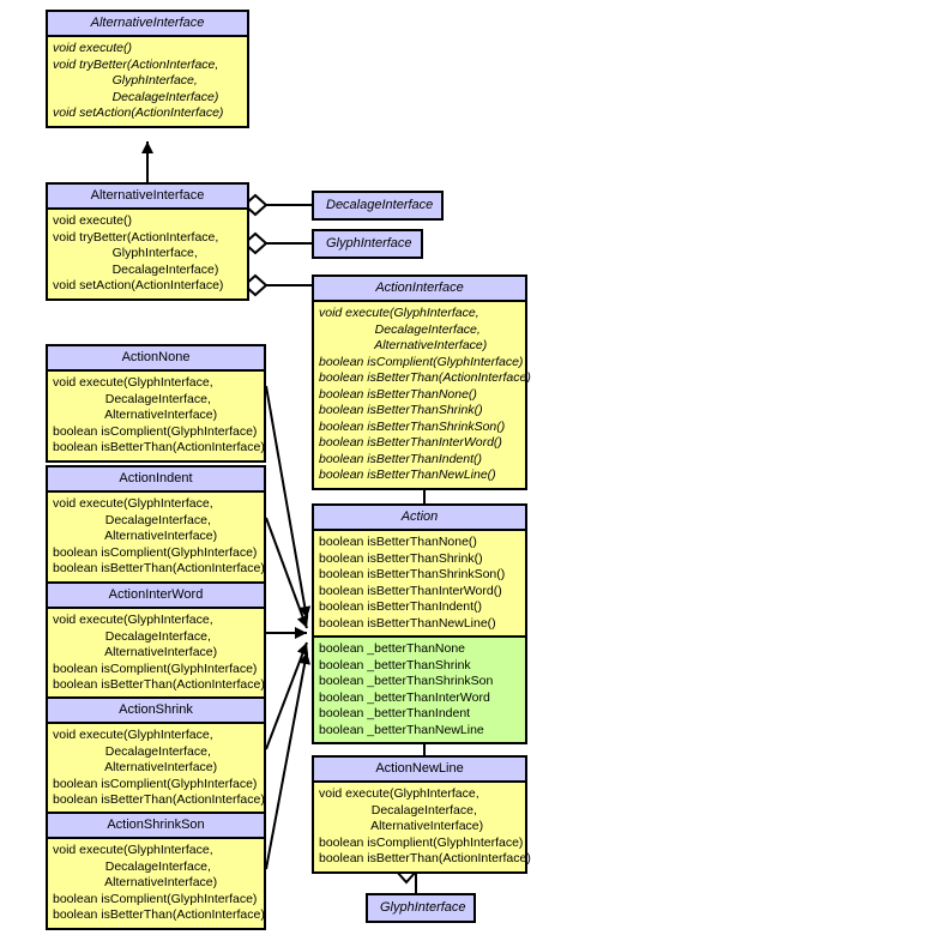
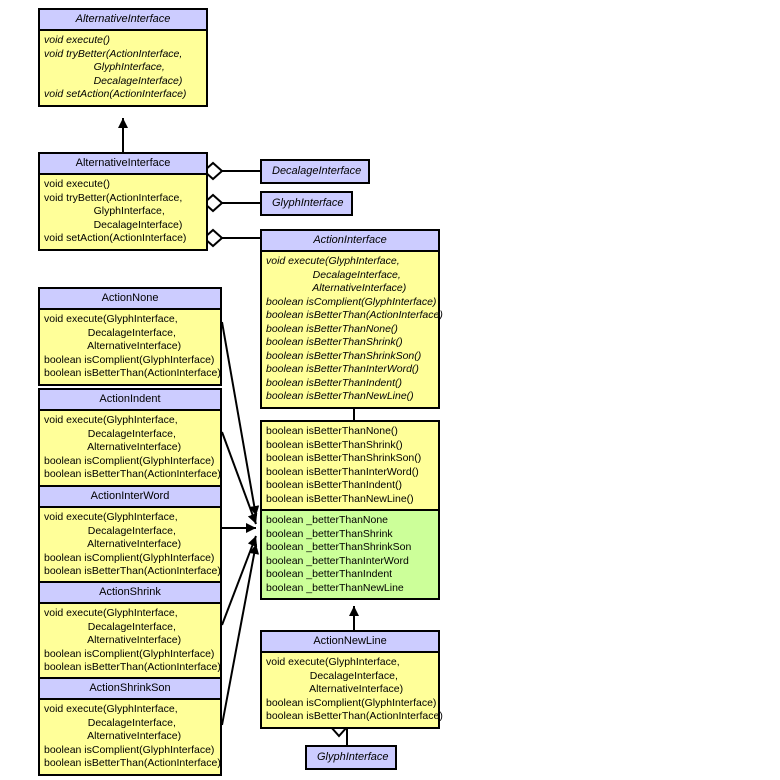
  AlternativeInterface
  void execute()
  void tryBetter(ActionInterface,
  GlyphInterface,
  DecalageInterface)
  void setAction(ActionInterface)
  AlternativeInterface
  void execute()
  void tryBetter(ActionInterface,
  GlyphInterface,
  DecalageInterface)
  void setAction(ActionInterface)
  DecalageInterface
  GlyphInterface
  ActionInterface
  void execute(GlyphInterface,
  DecalageInterface,
  AlternativeInterface)
  boolean isComplient(GlyphInterface)
  boolean isBetterThan(ActionInterface)
  boolean isBetterThanNone()
  boolean isBetterThanShrink()
  boolean isBetterThanShrinkSon()
  boolean isBetterThanInterWord()
  boolean isBetterThanIndent()
  boolean isBetterThanNewLine()
- Action
  boolean isBetterThanNone()
  boolean isBetterThanShrink()
  boolean isBetterThanShrinkSon()
  boolean isBetterThanInterWord()
  boolean isBetterThanIndent()
  boolean isBetterThanNewLine()
  boolean _betterThanNone
  boolean _betterThanShrink
  boolean _betterThanShrinkSon
  boolean _betterThanInterWord
  boolean _betterThanIndent
  boolean _betterThanNewLine
  ActionNone
  void execute(GlyphInterface,
  DecalageInterface,
  AlternativeInterface)
  boolean isComplient(GlyphInterface)
  boolean isBetterThan(ActionInterface)
  ActionIndent
  void execute(GlyphInterface,
  DecalageInterface,
  AlternativeInterface)
  boolean isComplient(GlyphInterface)
  boolean isBetterThan(ActionInterface)
  ActionInterWord
  void execute(GlyphInterface,
  DecalageInterface,
  AlternativeInterface)
  boolean isComplient(GlyphInterface)
  boolean isBetterThan(ActionInterface)
  ActionShrink
  void execute(GlyphInterface,
  DecalageInterface,
  AlternativeInterface)
  boolean isComplient(GlyphInterface)
  boolean isBetterThan(ActionInterface)
  ActionShrinkSon
  void execute(GlyphInterface,
  DecalageInterface,
  AlternativeInterface)
  boolean isComplient(GlyphInterface)
  boolean isBetterThan(ActionInterface)
  ActionNewLine
  void execute(GlyphInterface,
  DecalageInterface,
  AlternativeInterface)
  boolean isComplient(GlyphInterface)
  boolean isBetterThan(ActionInterface)
  GlyphInterface
